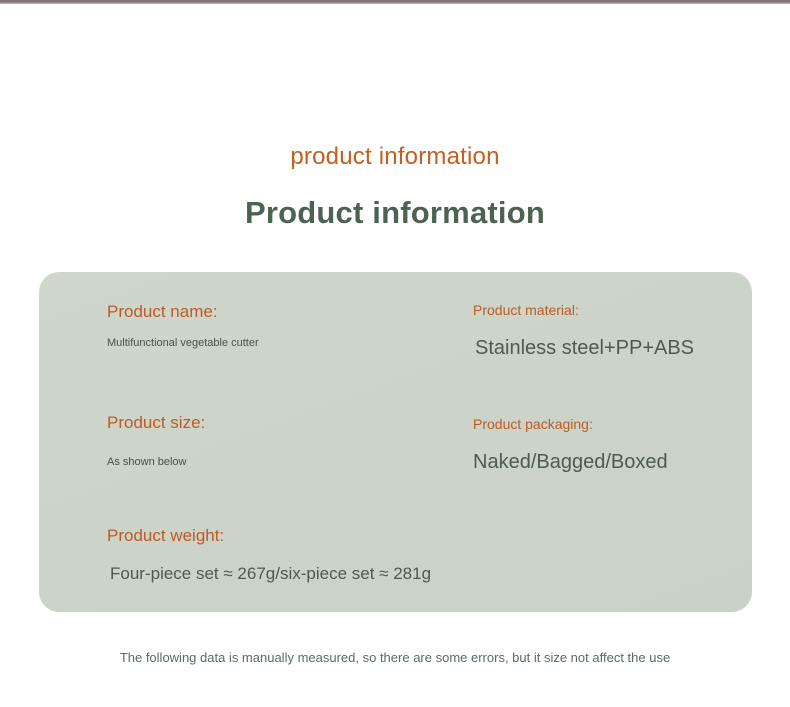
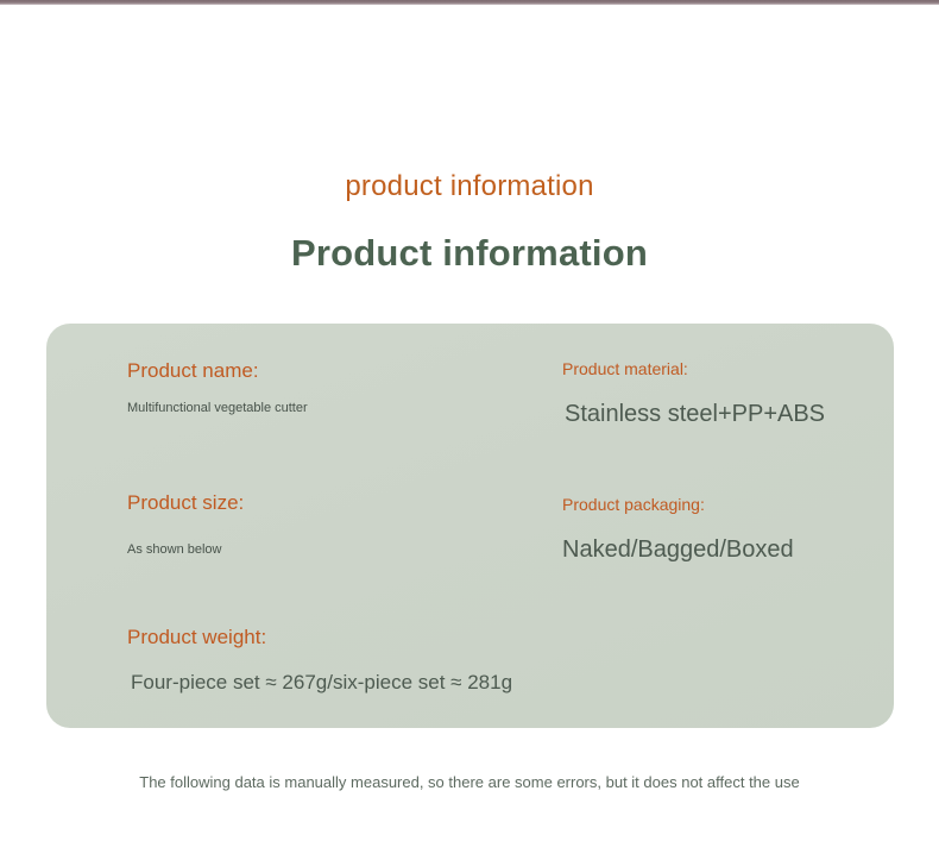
  product information
  Product information
  Product name:
  Multifunctional vegetable cutter
  Product size:
  As shown below
  Product weight:
  Four-piece set ≈ 267g/six-piece set ≈ 281g
  Product material:
  Stainless steel+PP+ABS
  Product packaging:
  Naked/Bagged/Boxed
- The following data is manually measured, so there are some errors, but it size not affect the use
+ The following data is manually measured, so there are some errors, but it does not affect the use
